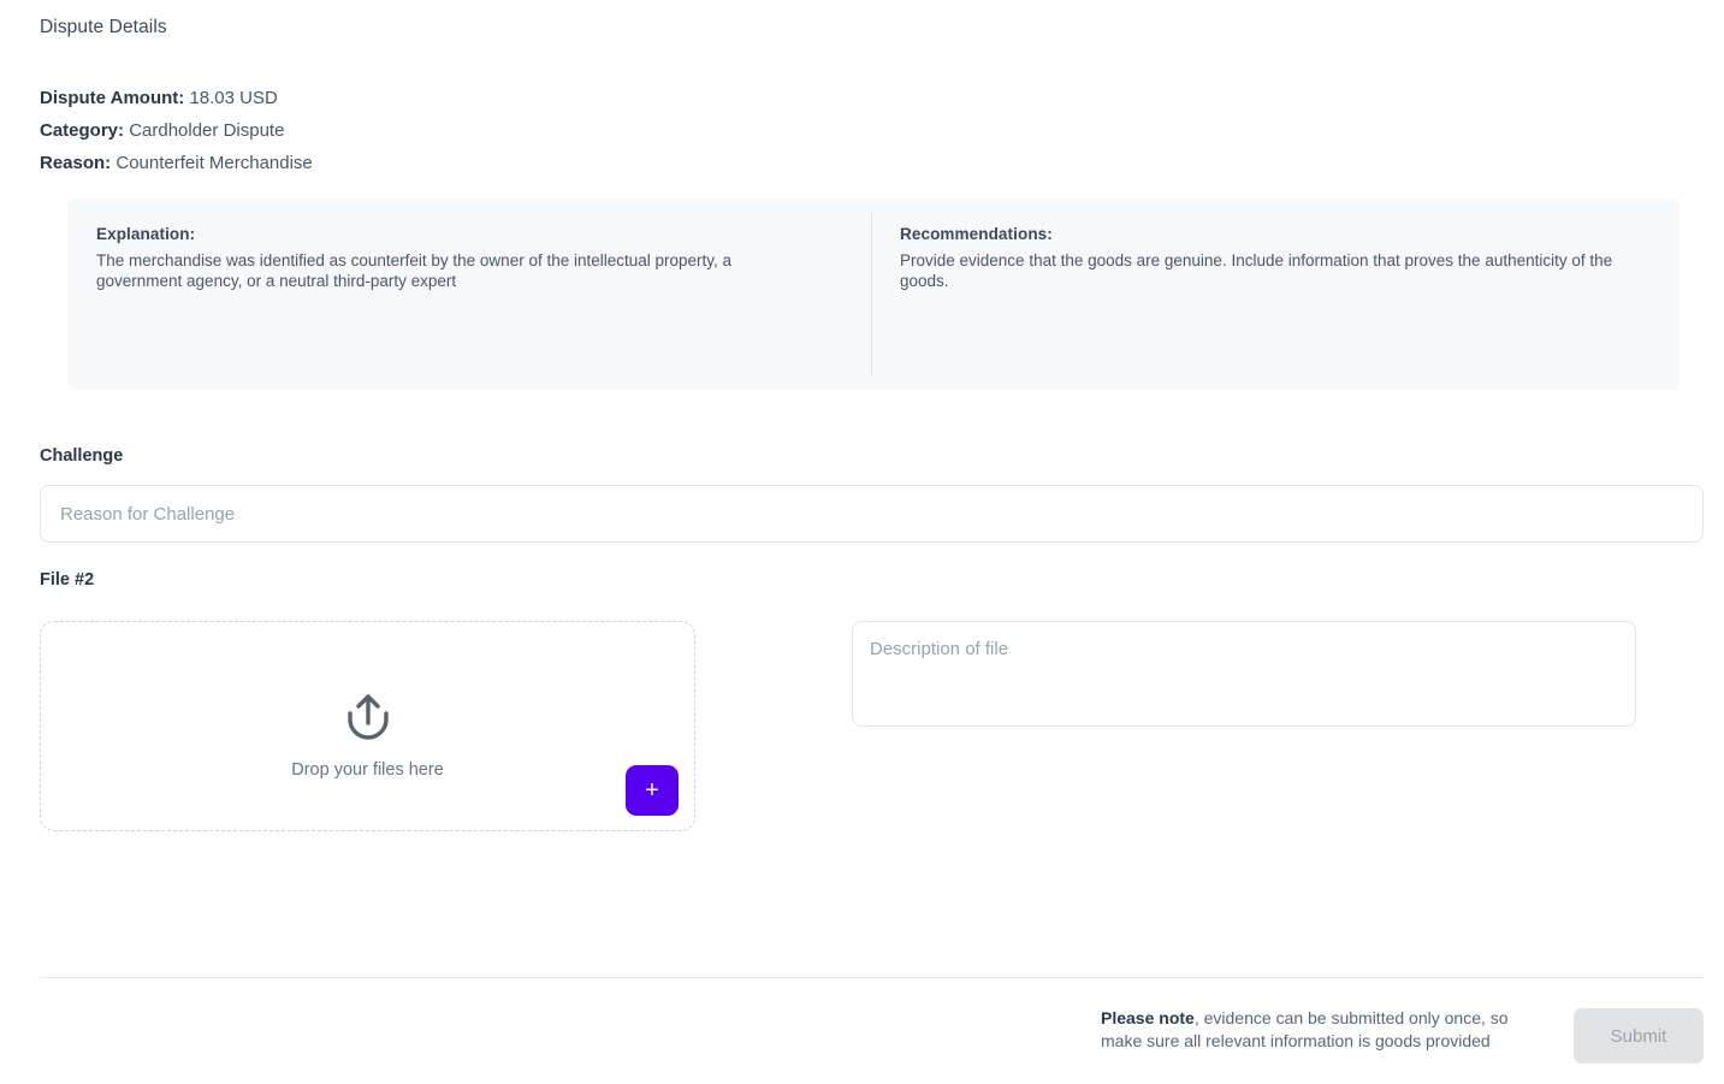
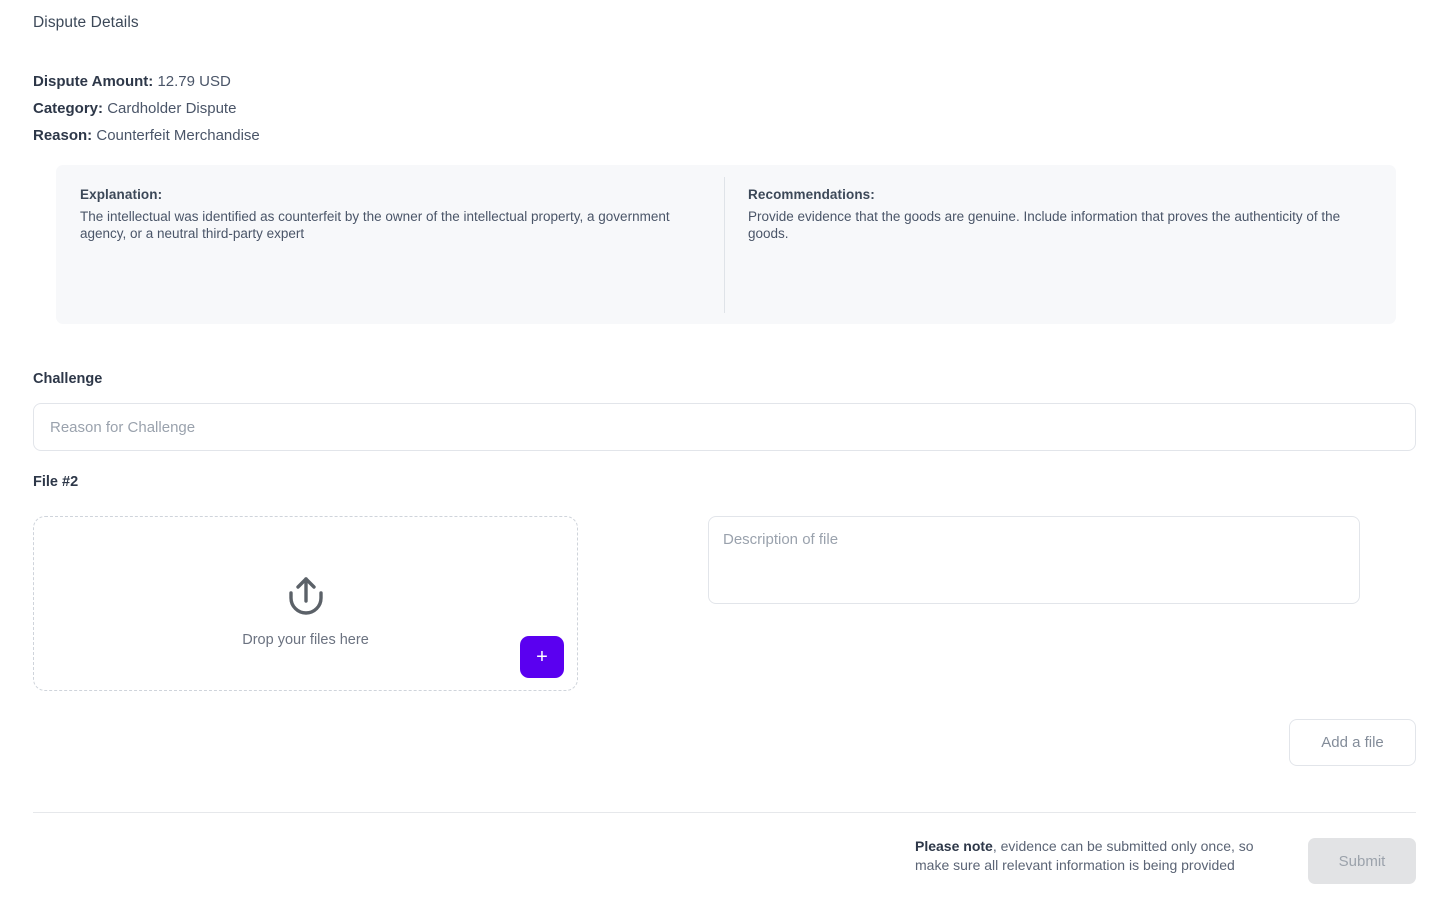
  Dispute Details
- Dispute Amount: 18.03 USD
+ Dispute Amount: 12.79 USD
  Category: Cardholder Dispute
  Reason: Counterfeit Merchandise
  Explanation:
- The merchandise was identified as counterfeit by the owner of the intellectual property, a government agency, or a neutral third-party expert
+ The intellectual was identified as counterfeit by the owner of the intellectual property, a government agency, or a neutral third-party expert
  Recommendations:
  Provide evidence that the goods are genuine. Include information that proves the authenticity of the goods.
  Challenge
  Reason for Challenge
  File #2
  Drop your files here
  +
  Description of file
+ Add a file
- Please note, evidence can be submitted only once, so make sure all relevant information is goods provided
+ Please note, evidence can be submitted only once, so make sure all relevant information is being provided
  Submit
